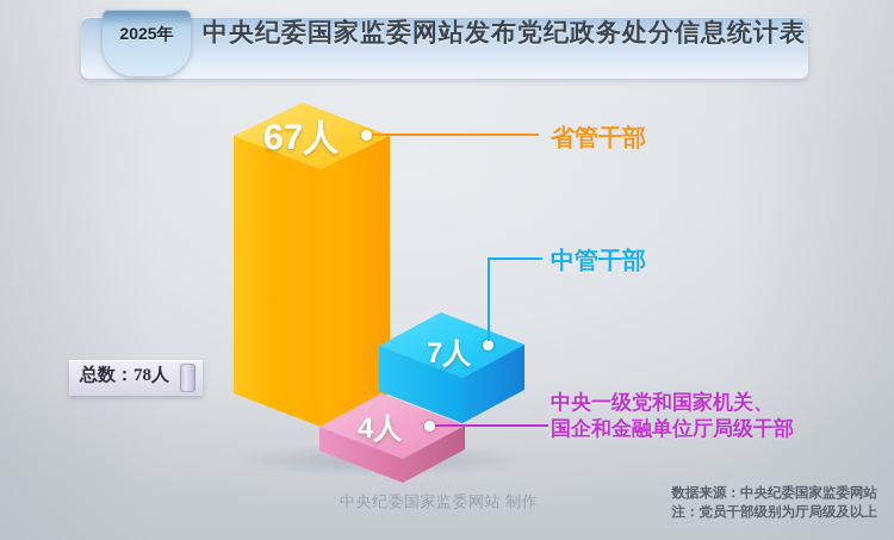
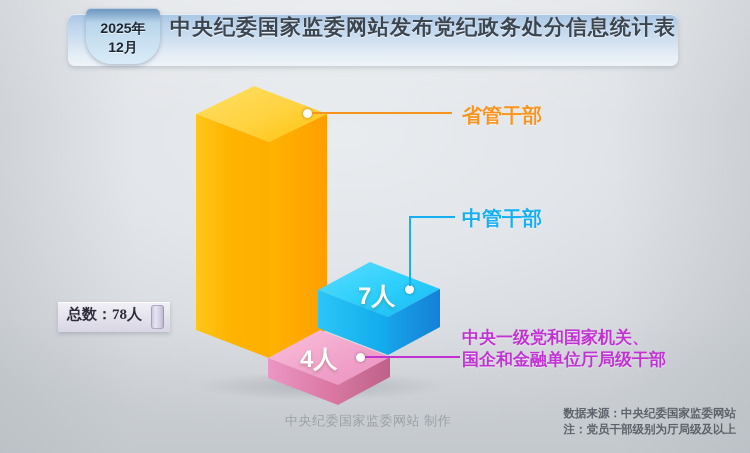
  2025年
+ 12月
  中央纪委国家监委网站发布党纪政务处分信息统计表
  总数：78人
- 67人
  省管干部
  7人
  中管干部
  4人
  中央一级党和国家机关、
  国企和金融单位厅局级干部
  中央纪委国家监委网站 制作
  数据来源：中央纪委国家监委网站
  注：党员干部级别为厅局级及以上
